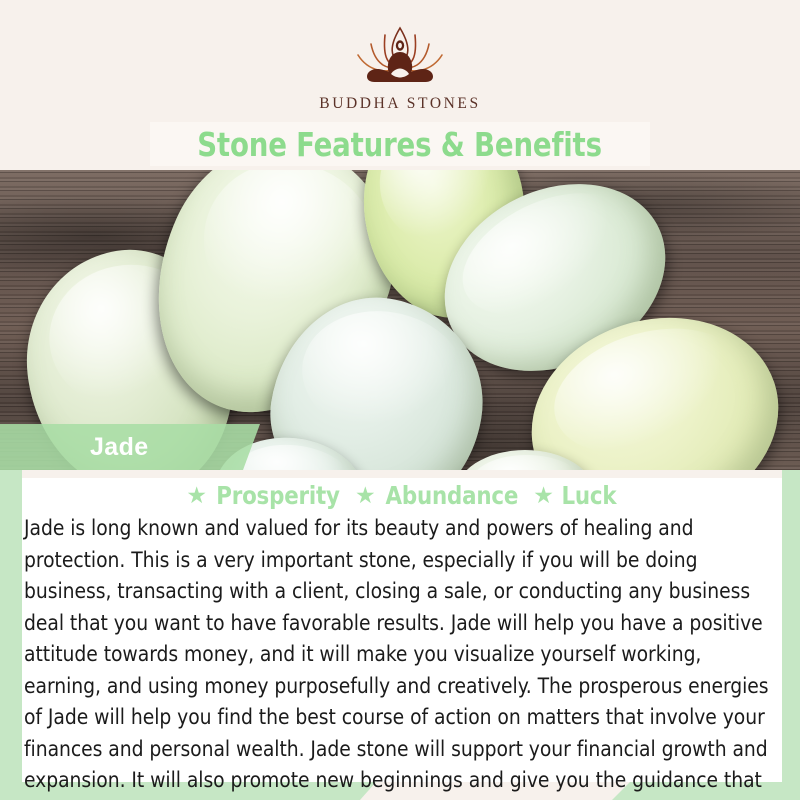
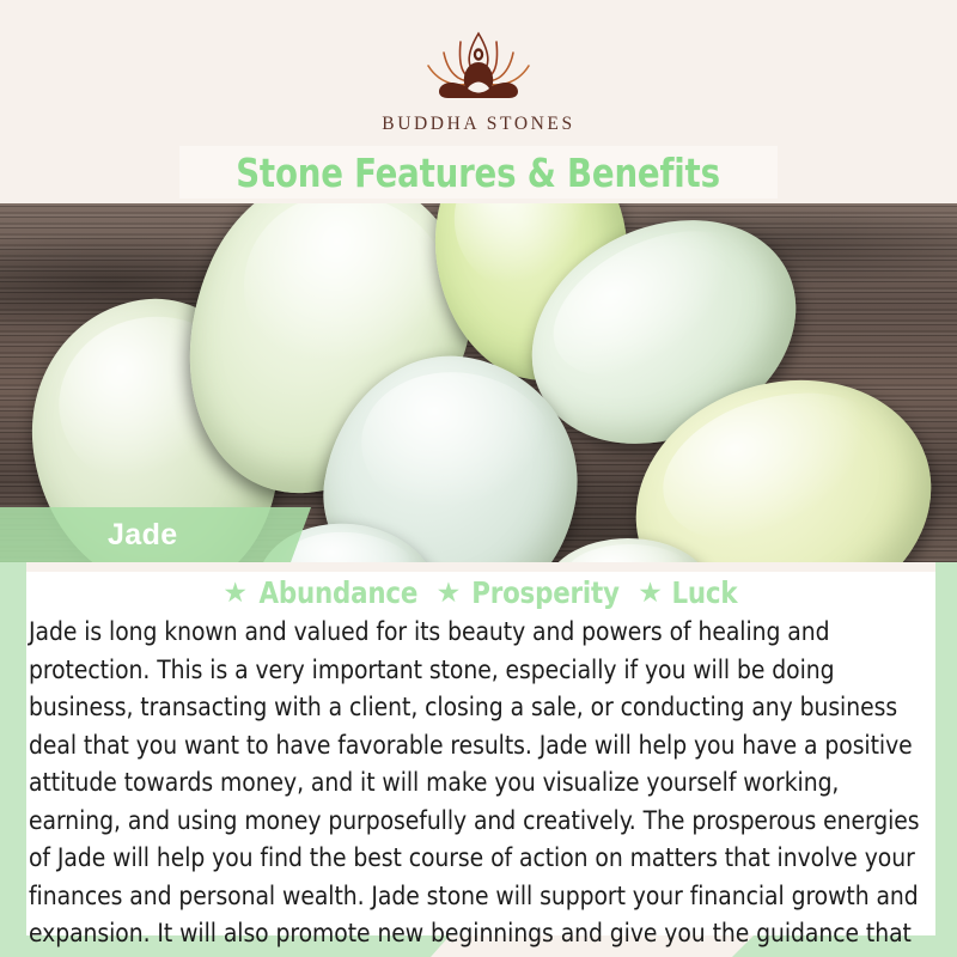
  BUDDHA STONES
  Stone Features & Benefits
  Jade
  ★
- Prosperity
+ Abundance
  ★
- Abundance
+ Prosperity
  ★
  Luck
  Jade is long known and valued for its beauty and powers of healing and protection. This is a very important stone, especially if you will be doing business, transacting with a client, closing a sale, or conducting any business deal that you want to have favorable results. Jade will help you have a positive attitude towards money, and it will make you visualize yourself working, earning, and using money purposefully and creatively. The prosperous energies of Jade will help you find the best course of action on matters that involve your finances and personal wealth. Jade stone will support your financial growth and expansion. It will also promote new beginnings and give you the guidance that
